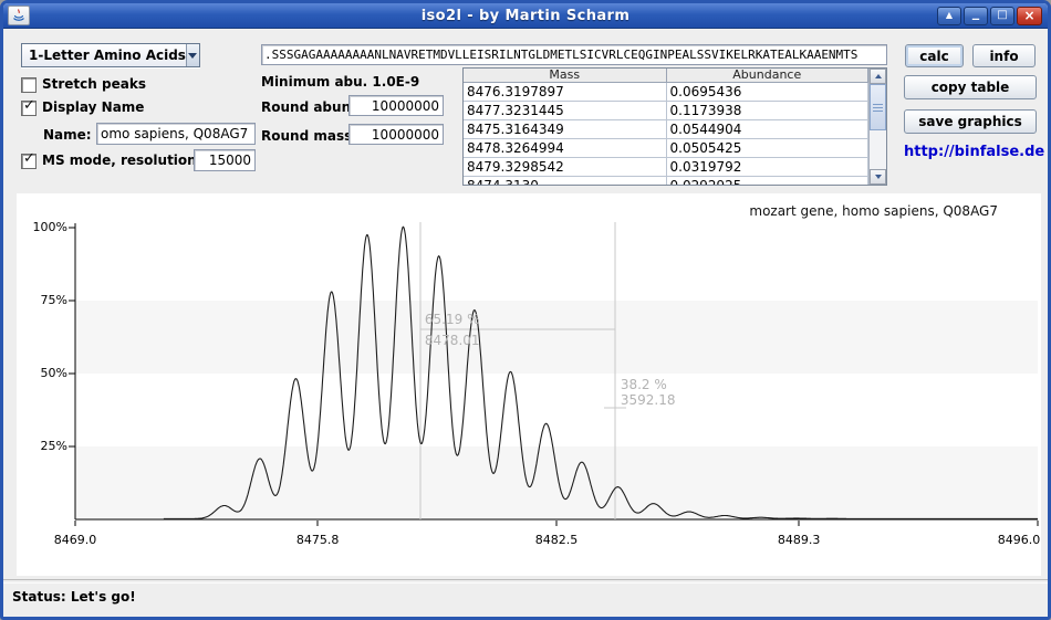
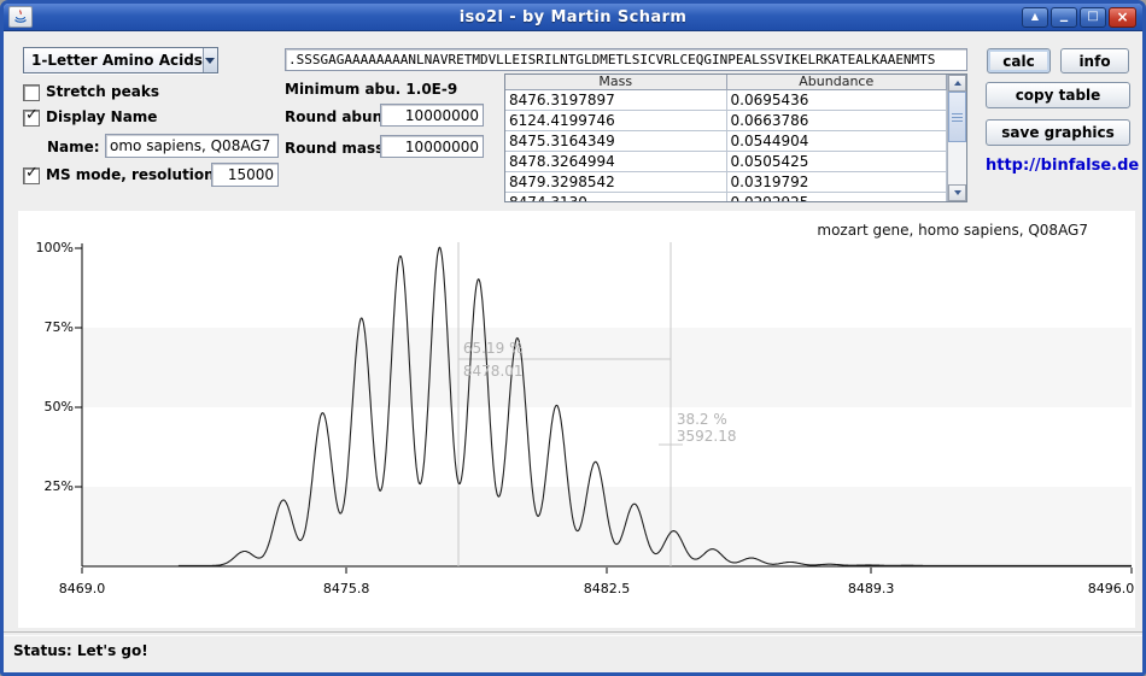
  iso2l - by Martin Scharm
  ▲
  ▁
  □
  ×
  1-Letter Amino Acids
  Stretch peaks
  ✓
  Display Name
  Name:
  omo sapiens, Q08AG7
  ✓
  MS mode, resolution
  15000
  .SSSGAGAAAAAAAANLNAVRETMDVLLEISRILNTGLDMETLSICVRLCEQGINPEALSSVIKELRKATEALKAAENMTS
  Minimum abu. 1.0E-9
  Round abun
  10000000
  Round mas
  10000000
  Mass
  Abundance
  8476.3197897
  0.0695436
- 8477.3231445
+ 6124.4199746
- 0.1173938
+ 0.0663786
  8475.3164349
  0.0544904
  8478.3264994
  0.0505425
  8479.3298542
  0.0319792
  calc
  info
  copy table
  save graphics
  http://binfalse.d
  100%
  75%
  50%
  25%
  8469.0
  8475.8
  8482.5
  8489.3
  8496.0
  mozart gene, homo sapiens, Q08AG7
  65.19 %
  8478.01
  38.2 %
  3592.18
  Status: Let's go!
